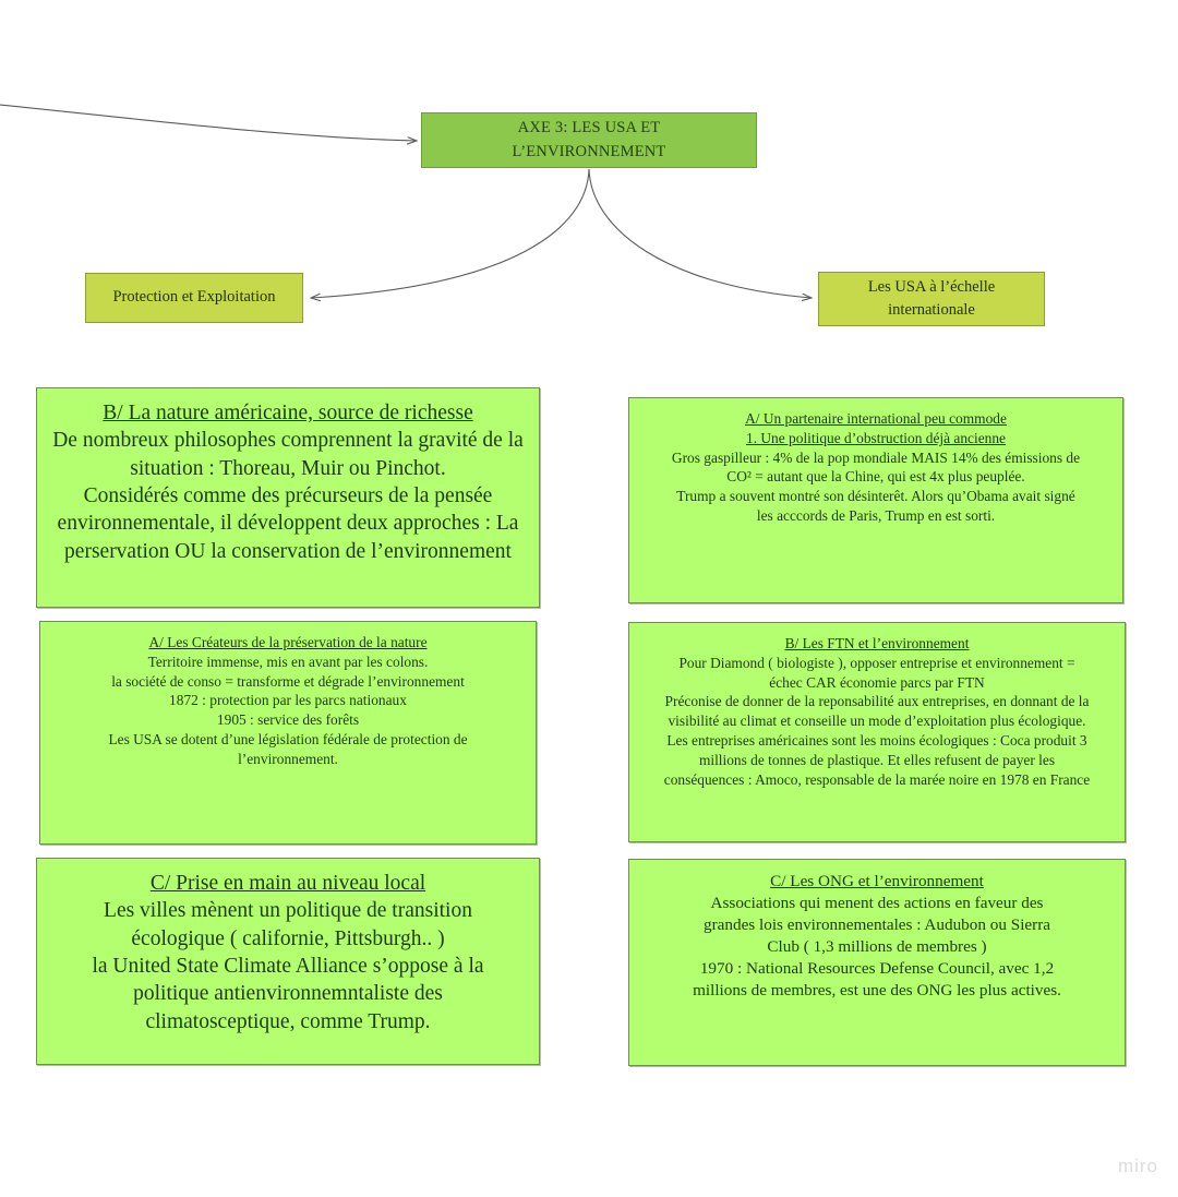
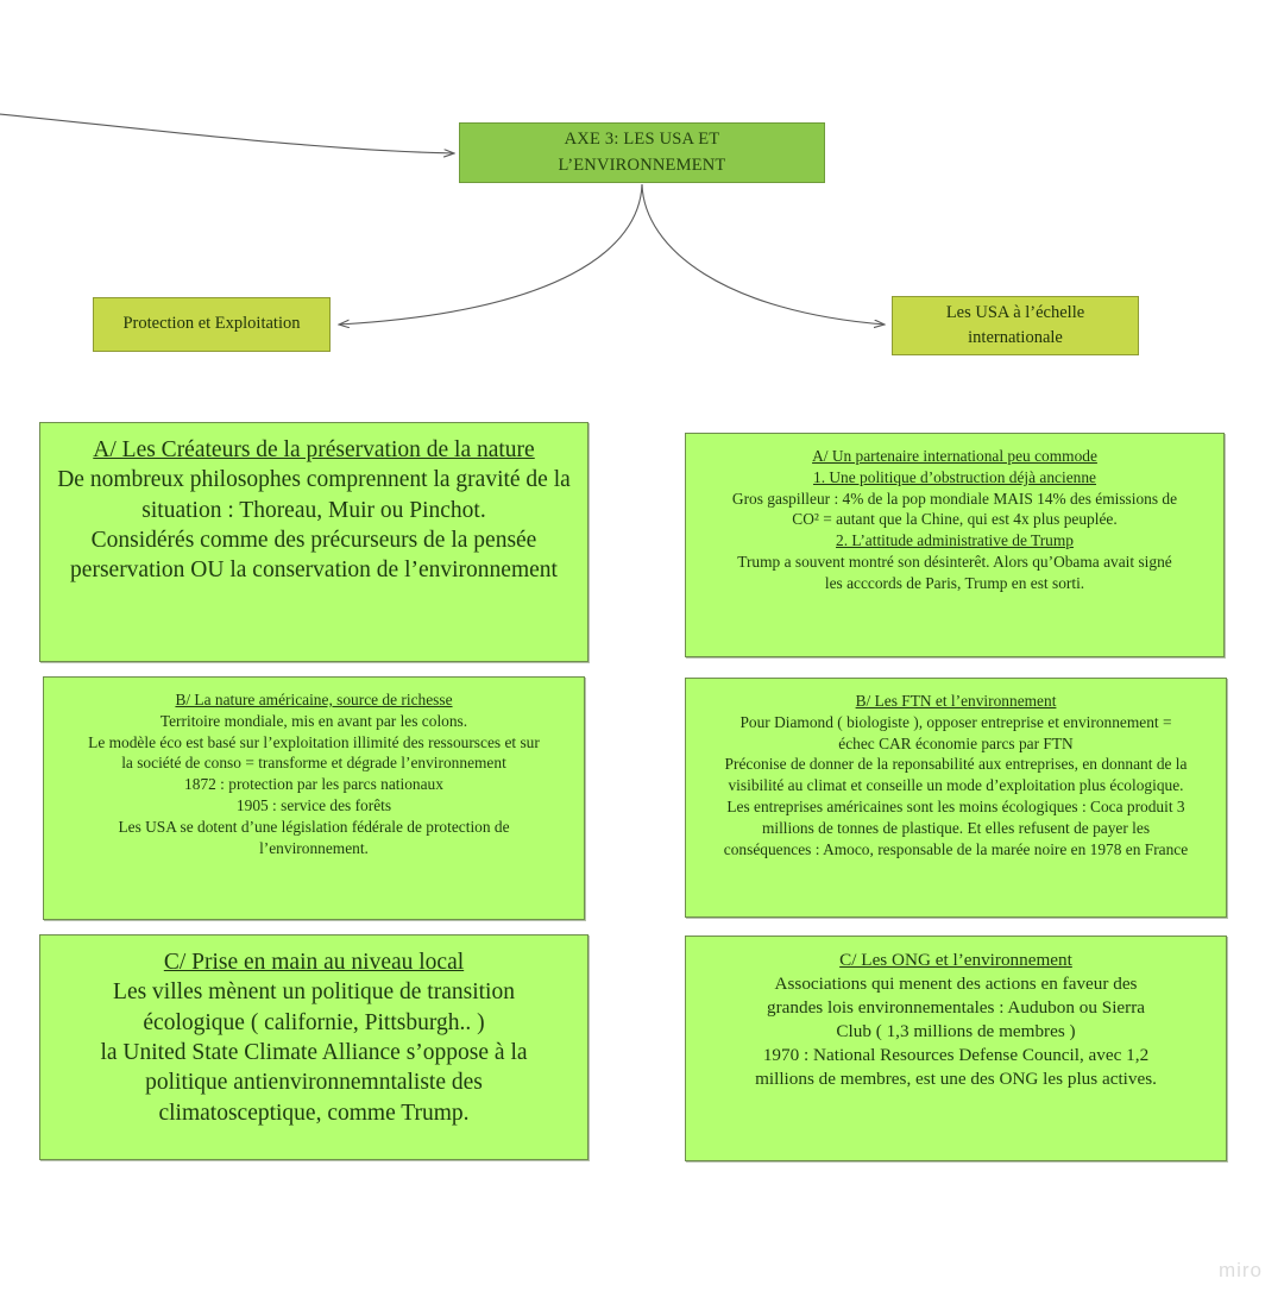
  AXE 3: LES USA ET
  L’ENVIRONNEMENT
  Protection et Exploitation
  Les USA à l’échelle
  internationale
- B/ La nature américaine, source de richesse
+ A/ Les Créateurs de la préservation de la nature
  De nombreux philosophes comprennent la gravité de la
  situation : Thoreau, Muir ou Pinchot.
  Considérés comme des précurseurs de la pensée
- environnementale, il développent deux approches : La
  perservation OU la conservation de l’environnement
- A/ Les Créateurs de la préservation de la nature
+ B/ La nature américaine, source de richesse
- Territoire immense, mis en avant par les colons.
+ Territoire mondiale, mis en avant par les colons.
+ Le modèle éco est basé sur l’exploitation illimité des ressoursces et sur
  la société de conso = transforme et dégrade l’environnement
  1872 : protection par les parcs nationaux
  1905 : service des forêts
  Les USA se dotent d’une législation fédérale de protection de
  l’environnement.
  C/ Prise en main au niveau local
  Les villes mènent un politique de transition
  écologique ( californie, Pittsburgh.. )
  la United State Climate Alliance s’oppose à la
  politique antienvironnemntaliste des
  climatosceptique, comme Trump.
  A/ Un partenaire international peu commode
  1. Une politique d’obstruction déjà ancienne
  Gros gaspilleur : 4% de la pop mondiale MAIS 14% des émissions de
  CO² = autant que la Chine, qui est 4x plus peuplée.
+ 2. L’attitude administrative de Trump
  Trump a souvent montré son désinterêt. Alors qu’Obama avait signé
  les acccords de Paris, Trump en est sorti.
  B/ Les FTN et l’environnement
  Pour Diamond ( biologiste ), opposer entreprise et environnement =
  échec CAR économie parcs par FTN
  Préconise de donner de la reponsabilité aux entreprises, en donnant de la
  visibilité au climat et conseille un mode d’exploitation plus écologique.
  Les entreprises américaines sont les moins écologiques : Coca produit 3
  millions de tonnes de plastique. Et elles refusent de payer les
  conséquences : Amoco, responsable de la marée noire en 1978 en France
  C/ Les ONG et l’environnement
  Associations qui menent des actions en faveur des
  grandes lois environnementales : Audubon ou Sierra
  Club ( 1,3 millions de membres )
  1970 : National Resources Defense Council, avec 1,2
  millions de membres, est une des ONG les plus actives.
  miro
